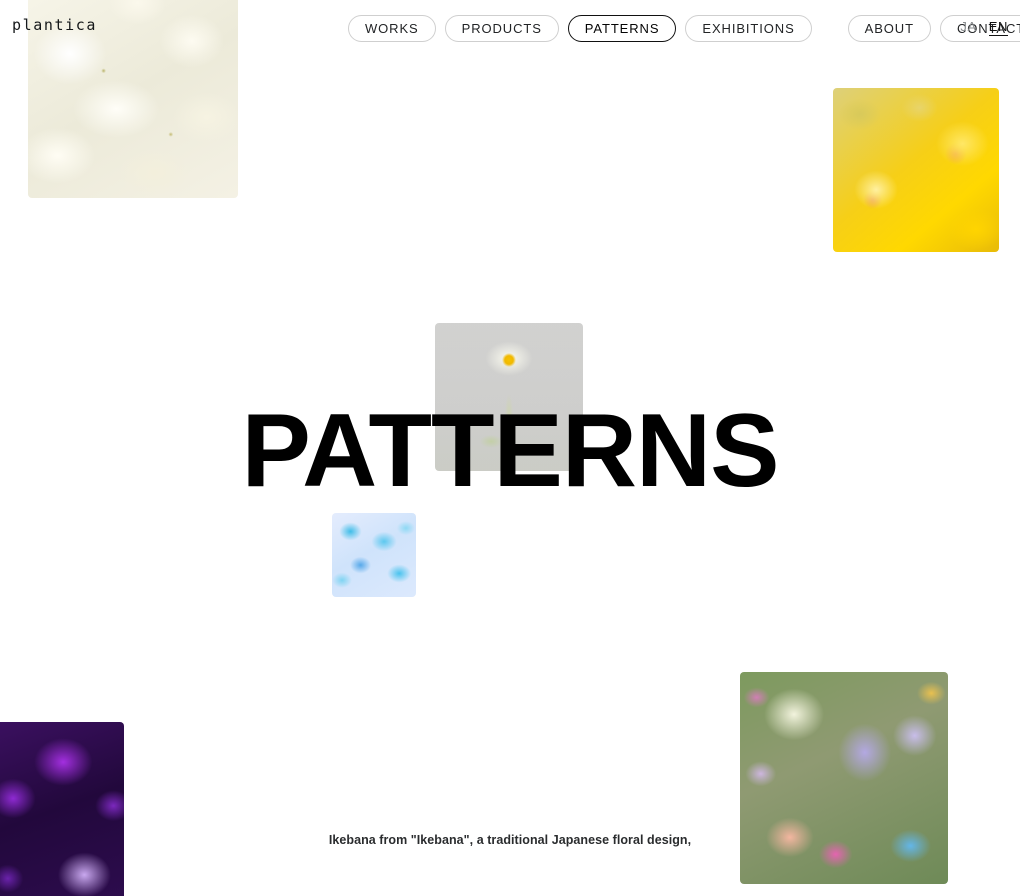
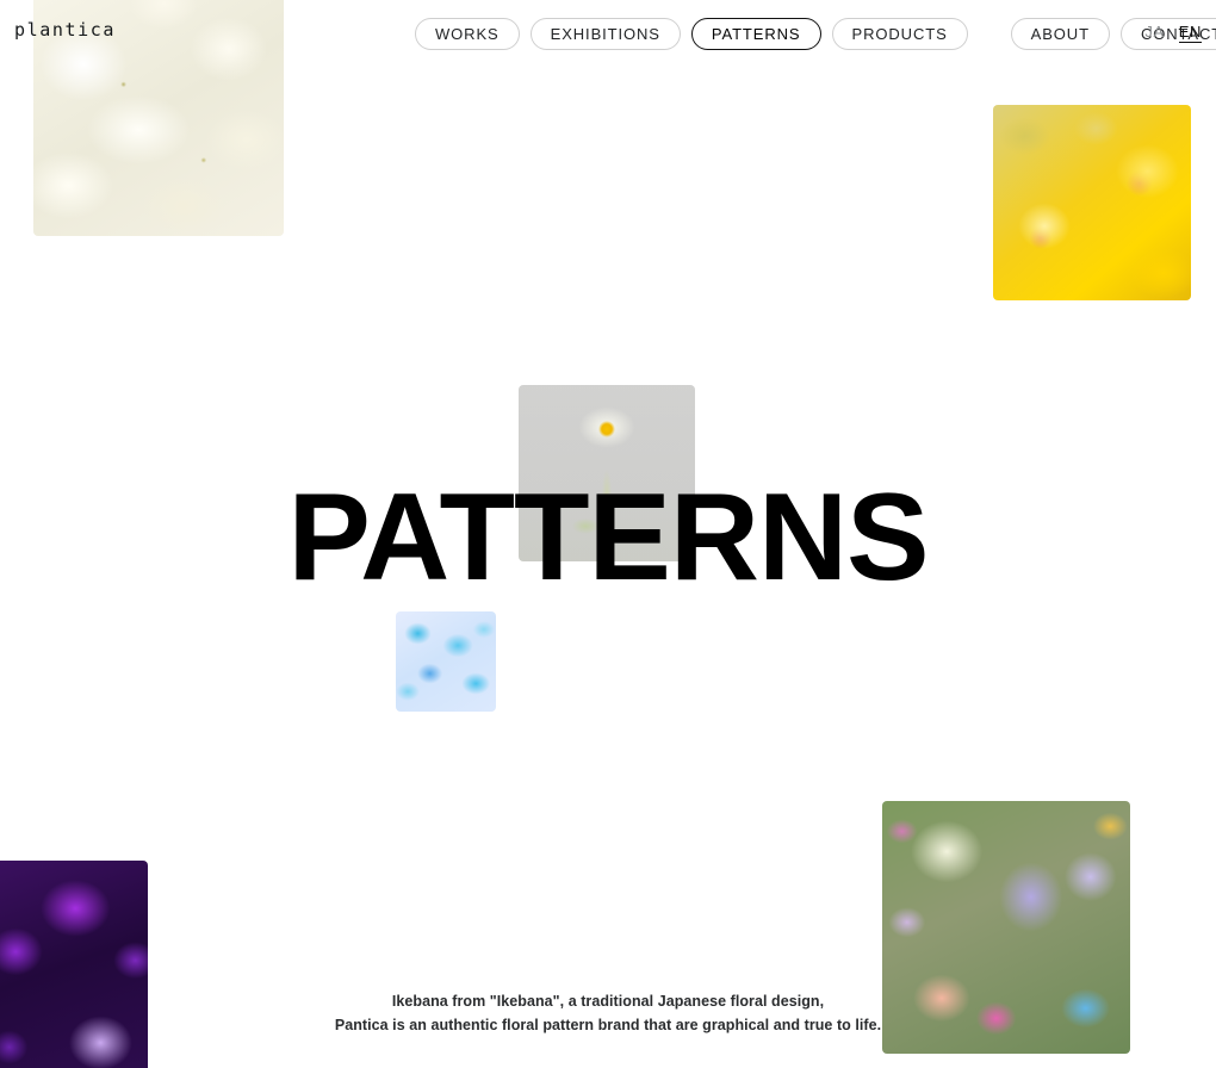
  plantica
  WORKS
- PRODUCTS
+ EXHIBITIONS
  PATTERNS
- EXHIBITIONS
+ PRODUCTS
  ABOUT
  CONTAC
  JA
  EN
  PATTERNS
  Ikebana from "Ikebana", a traditional Japanese floral design,
+ Pantica is an authentic floral pattern brand that are graphical and true to life.
